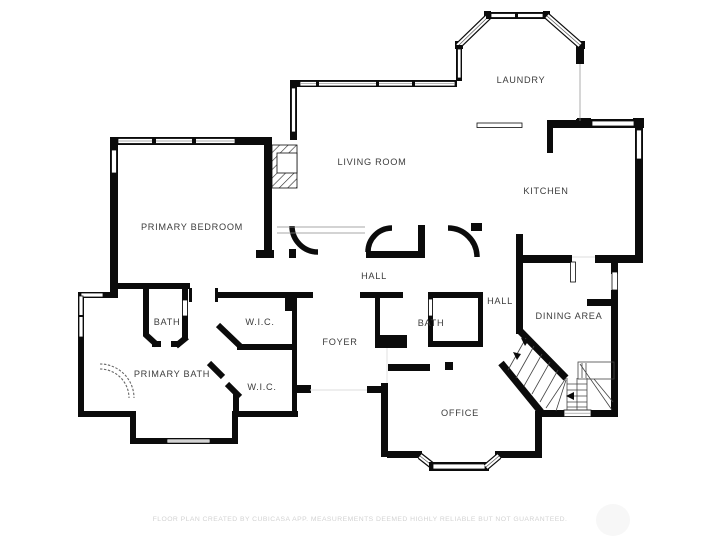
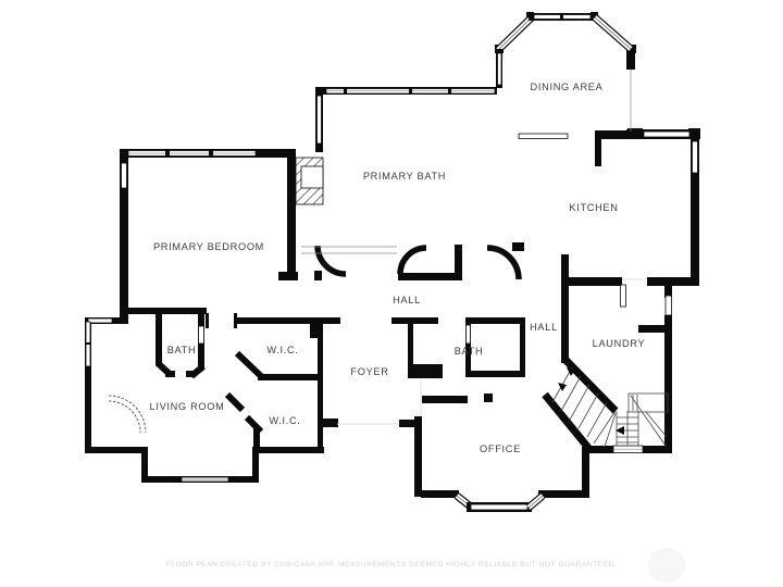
- LAUNDRY
+ DINING AREA
- LIVING ROOM
+ PRIMARY BATH
  KITCHEN
  PRIMARY BEDROOM
  HALL
  HALL
  BATH
  W.I.C.
  BATH
- DINING AREA
+ LAUNDRY
  FOYER
- PRIMARY BATH
+ LIVING ROOM
  W.I.C.
  OFFICE
